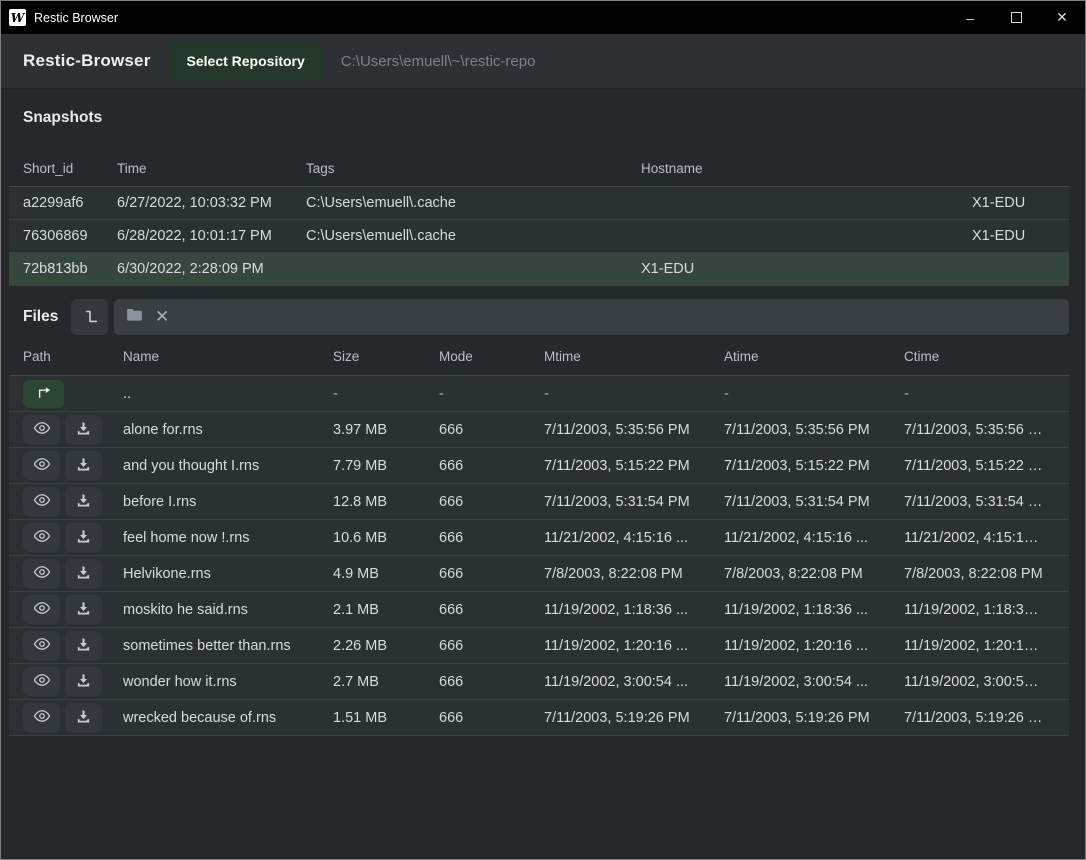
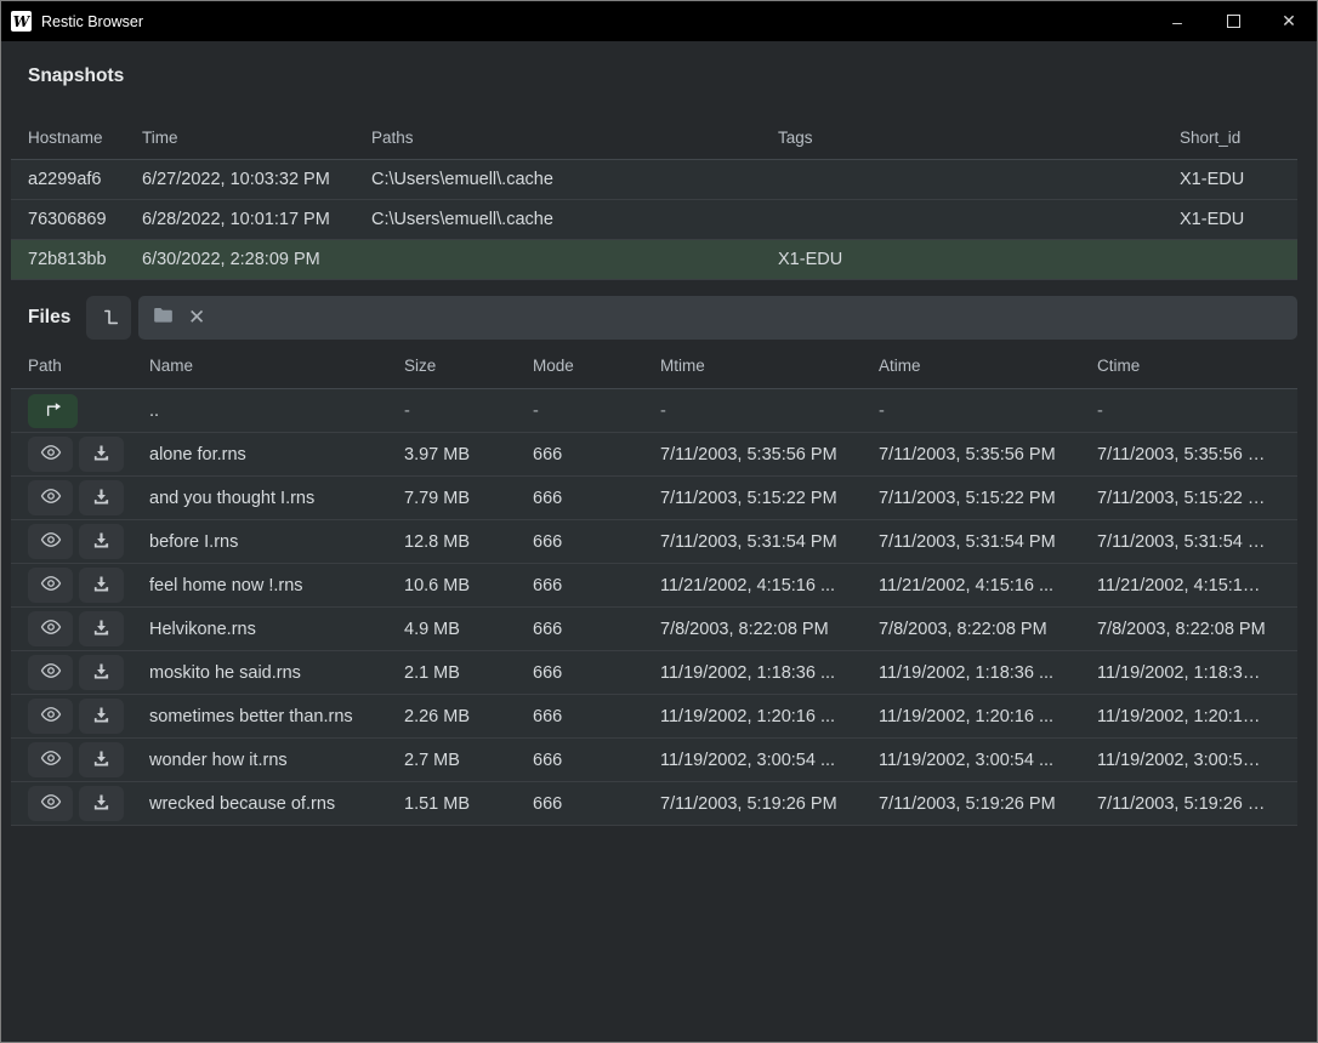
  W
  Restic Browser
  –
  ✕
- Restic-Browser
- Select Repository
- C:\Users\emuell\~\restic-repo
  Snapshots
- Short_id
+ Hostname
  Time
+ Paths
  Tags
- Hostname
+ Short_id
  a2299af6
  6/27/2022, 10:03:32 PM
  C:\Users\emuell\.cache
  X1-EDU
  76306869
  6/28/2022, 10:01:17 PM
  C:\Users\emuell\.cache
  X1-EDU
  72b813bb
  6/30/2022, 2:28:09 PM
  X1-EDU
  Files
  ✕
  Path
  Name
  Size
  Mode
  Mtime
  Atime
  Ctime
  ..
  -
  -
  -
  -
  -
  alone for.rns
  3.97 MB
  666
  7/11/2003, 5:35:56 PM
  7/11/2003, 5:35:56 PM
  7/11/2003, 5:35:56 PM
  and you thought I.rns
  7.79 MB
  666
  7/11/2003, 5:15:22 PM
  7/11/2003, 5:15:22 PM
  7/11/2003, 5:15:22 PM
  before I.rns
  12.8 MB
  666
  7/11/2003, 5:31:54 PM
  7/11/2003, 5:31:54 PM
  7/11/2003, 5:31:54 PM
  feel home now !.rns
  10.6 MB
  666
  11/21/2002, 4:15:16 ...
  11/21/2002, 4:15:16 ...
  11/21/2002, 4:15:16 ...
  Helvikone.rns
  4.9 MB
  666
  7/8/2003, 8:22:08 PM
  7/8/2003, 8:22:08 PM
  7/8/2003, 8:22:08 PM
  moskito he said.rns
  2.1 MB
  666
  11/19/2002, 1:18:36 ...
  11/19/2002, 1:18:36 ...
  11/19/2002, 1:18:36 ...
  sometimes better than.rns
  2.26 MB
  666
  11/19/2002, 1:20:16 ...
  11/19/2002, 1:20:16 ...
  11/19/2002, 1:20:16 ...
  wonder how it.rns
  2.7 MB
  666
  11/19/2002, 3:00:54 ...
  11/19/2002, 3:00:54 ...
  11/19/2002, 3:00:54 ...
  wrecked because of.rns
  1.51 MB
  666
  7/11/2003, 5:19:26 PM
  7/11/2003, 5:19:26 PM
  7/11/2003, 5:19:26 PM
